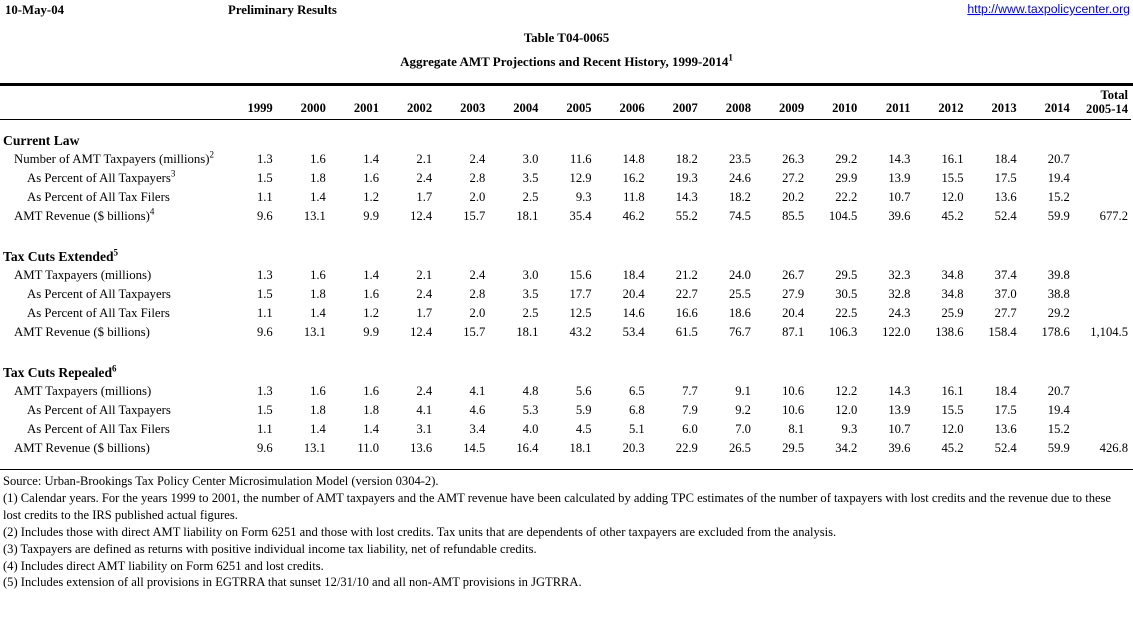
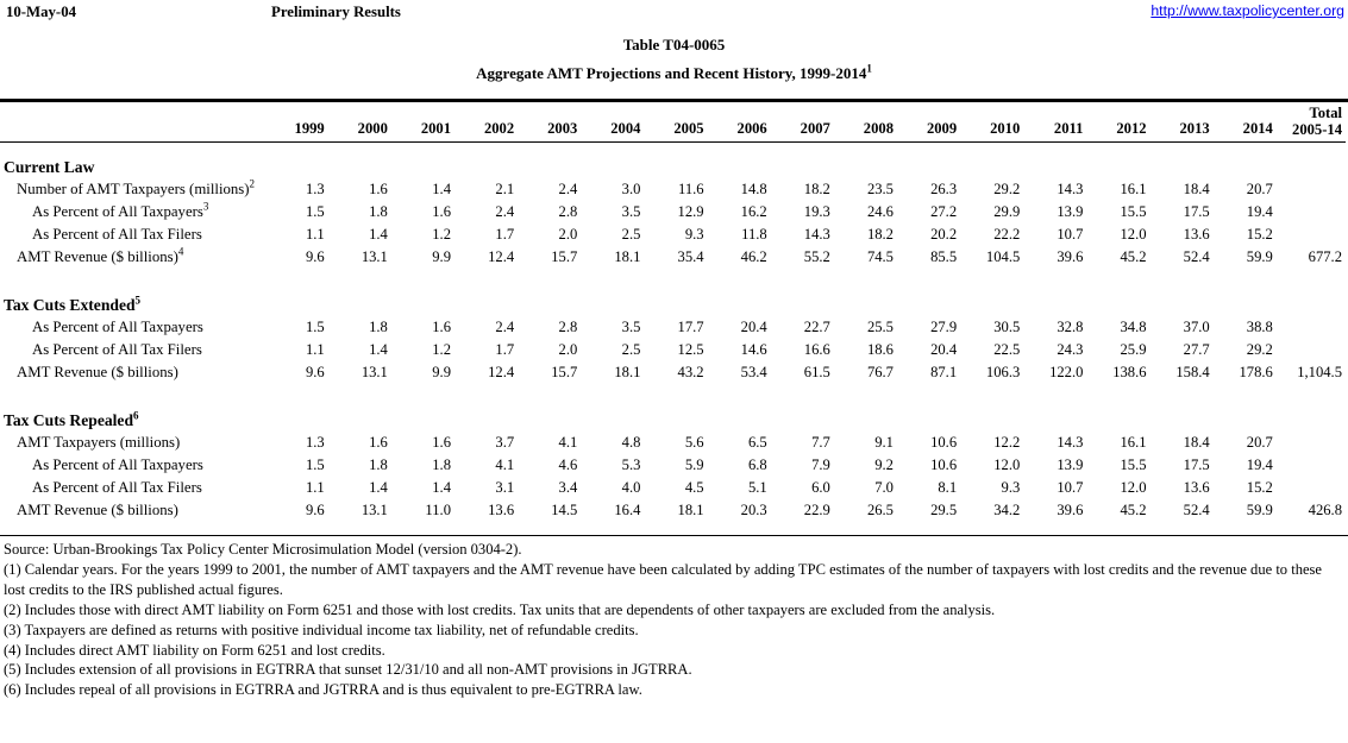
  10-May-04
  Preliminary Results
  http://www.taxpolicycenter.org
  Table T04-0065
  Aggregate AMT Projections and Recent History, 1999-20141
  	1999	2000	2001	2002	2003	2004	2005	2006	2007	2008	2009	2010	2011	2012	2013	2014	Total2005-14
  Current Law
  Number of AMT Taxpayers (millions)2	1.3	1.6	1.4	2.1	2.4	3.0	11.6	14.8	18.2	23.5	26.3	29.2	14.3	16.1	18.4	20.7
  As Percent of All Taxpayers3	1.5	1.8	1.6	2.4	2.8	3.5	12.9	16.2	19.3	24.6	27.2	29.9	13.9	15.5	17.5	19.4
  As Percent of All Tax Filers	1.1	1.4	1.2	1.7	2.0	2.5	9.3	11.8	14.3	18.2	20.2	22.2	10.7	12.0	13.6	15.2
  AMT Revenue ($ billions)4	9.6	13.1	9.9	12.4	15.7	18.1	35.4	46.2	55.2	74.5	85.5	104.5	39.6	45.2	52.4	59.9	677.2
  Tax Cuts Extended5
- AMT Taxpayers (millions)	1.3	1.6	1.4	2.1	2.4	3.0	15.6	18.4	21.2	24.0	26.7	29.5	32.3	34.8	37.4	39.8
  As Percent of All Taxpayers	1.5	1.8	1.6	2.4	2.8	3.5	17.7	20.4	22.7	25.5	27.9	30.5	32.8	34.8	37.0	38.8
  As Percent of All Tax Filers	1.1	1.4	1.2	1.7	2.0	2.5	12.5	14.6	16.6	18.6	20.4	22.5	24.3	25.9	27.7	29.2
  AMT Revenue ($ billions)	9.6	13.1	9.9	12.4	15.7	18.1	43.2	53.4	61.5	76.7	87.1	106.3	122.0	138.6	158.4	178.6	1,104.5
  Tax Cuts Repealed6
- AMT Taxpayers (millions)	1.3	1.6	1.6	2.4	4.1	4.8	5.6	6.5	7.7	9.1	10.6	12.2	14.3	16.1	18.4	20.7
+ AMT Taxpayers (millions)	1.3	1.6	1.6	3.7	4.1	4.8	5.6	6.5	7.7	9.1	10.6	12.2	14.3	16.1	18.4	20.7
  As Percent of All Taxpayers	1.5	1.8	1.8	4.1	4.6	5.3	5.9	6.8	7.9	9.2	10.6	12.0	13.9	15.5	17.5	19.4
  As Percent of All Tax Filers	1.1	1.4	1.4	3.1	3.4	4.0	4.5	5.1	6.0	7.0	8.1	9.3	10.7	12.0	13.6	15.2
  AMT Revenue ($ billions)	9.6	13.1	11.0	13.6	14.5	16.4	18.1	20.3	22.9	26.5	29.5	34.2	39.6	45.2	52.4	59.9	426.8
  Source: Urban-Brookings Tax Policy Center Microsimulation Model (version 0304-2).
  (1) Calendar years. For the years 1999 to 2001, the number of AMT taxpayers and the AMT revenue have been calculated by adding TPC estimates of the number of taxpayers with lost credits and the revenue due to these lost credits to the IRS published actual figures.
  (2) Includes those with direct AMT liability on Form 6251 and those with lost credits. Tax units that are dependents of other taxpayers are excluded from the analysis.
  (3) Taxpayers are defined as returns with positive individual income tax liability, net of refundable credits.
  (4) Includes direct AMT liability on Form 6251 and lost credits.
  (5) Includes extension of all provisions in EGTRRA that sunset 12/31/10 and all non-AMT provisions in JGTRRA.
+ (6) Includes repeal of all provisions in EGTRRA and JGTRRA and is thus equivalent to pre-EGTRRA law.
